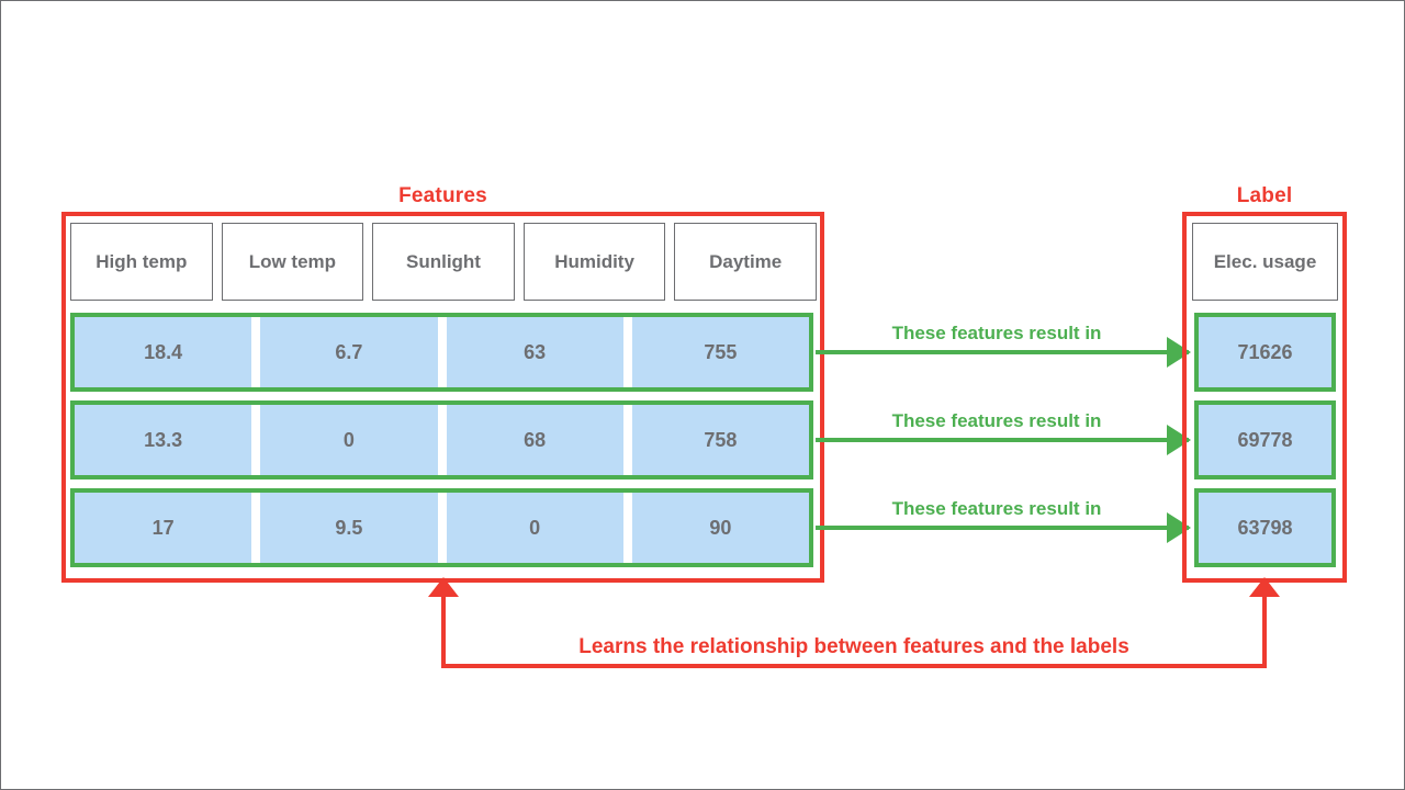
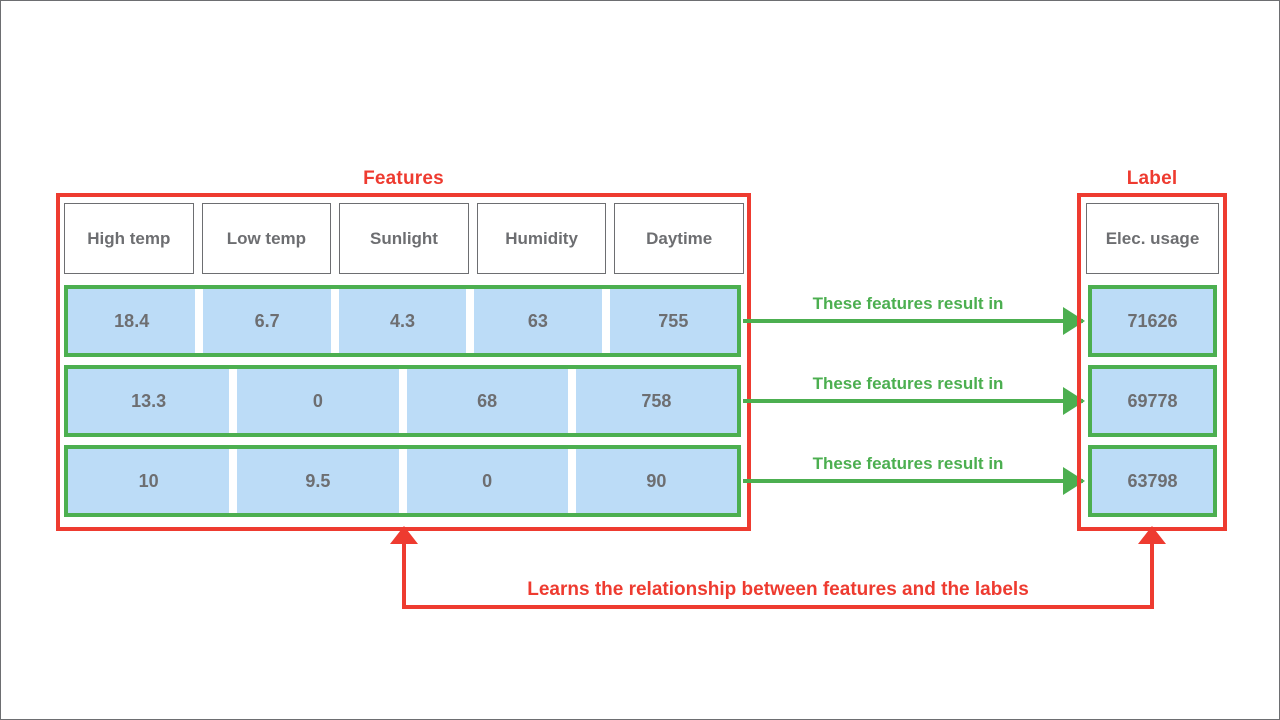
  Features
  High temp
  Low temp
  Sunlight
  Humidity
  Daytime
  18.4
  6.7
+ 4.3
  63
  755
  13.3
  0
  68
  758
- 17
+ 10
  9.5
  0
  90
  These features result in
  These features result in
  These features result in
  Label
  Elec. usage
  71626
  69778
  63798
  Learns the relationship between features and the labels
